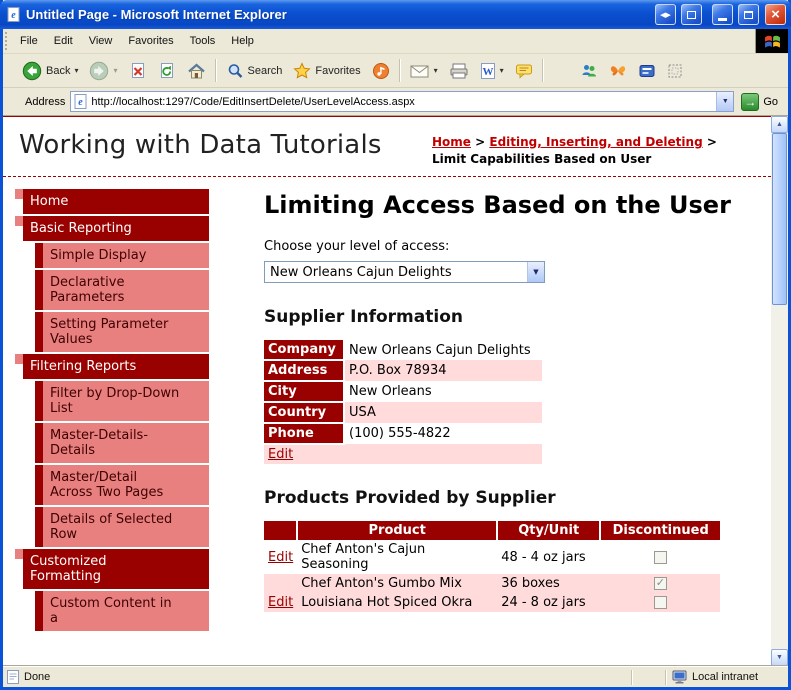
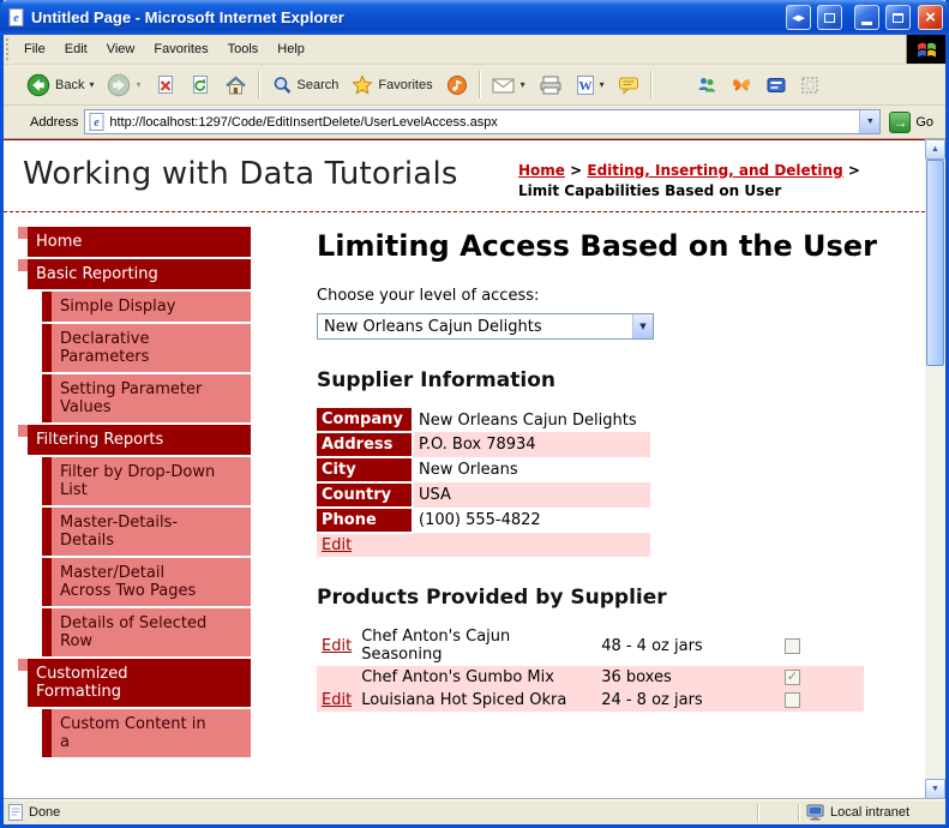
  e
  Untitled Page - Microsoft Internet Explorer
  ×
  File
  Edit
  View
  Favorites
  Tools
  Help
  Back
  ▾
  ▾
  Search
  Favorites
  ▾
  W
  ▾
  Address
  e
  http://localhost:1297/Code/EditInsertDelete/UserLevelAccess.aspx
  →
  Go
  Working with Data Tutorials
  Home > Editing, Inserting, and Deleting >
  Limit Capabilities Based on User
  Home
  Basic Reporting
  Simple Display
  Declarative Parameters
  Setting Parameter Values
  Filtering Reports
  Filter by Drop-Down List
  Master-Details-Details
  Master/Detail Across Two Pages
  Details of Selected Row
  Customized Formatting
  Custom Content in a
  Limiting Access Based on the User
  Choose your level of access:
  New Orleans Cajun Delights
  ▼
  Supplier Information
  Company	New Orleans Cajun Delights
  Address	P.O. Box 78934
  City	New Orleans
  Country	USA
  Phone	(100) 555-4822
  Edit
  Products Provided by Supplier
- 	Product	Qty/Unit	Discontinued
  Edit	Chef Anton's Cajun Seasoning	48 - 4 oz jars
  	Chef Anton's Gumbo Mix	36 boxes
  Edit	Louisiana Hot Spiced Okra	24 - 8 oz jars
  Done
  Local intranet
